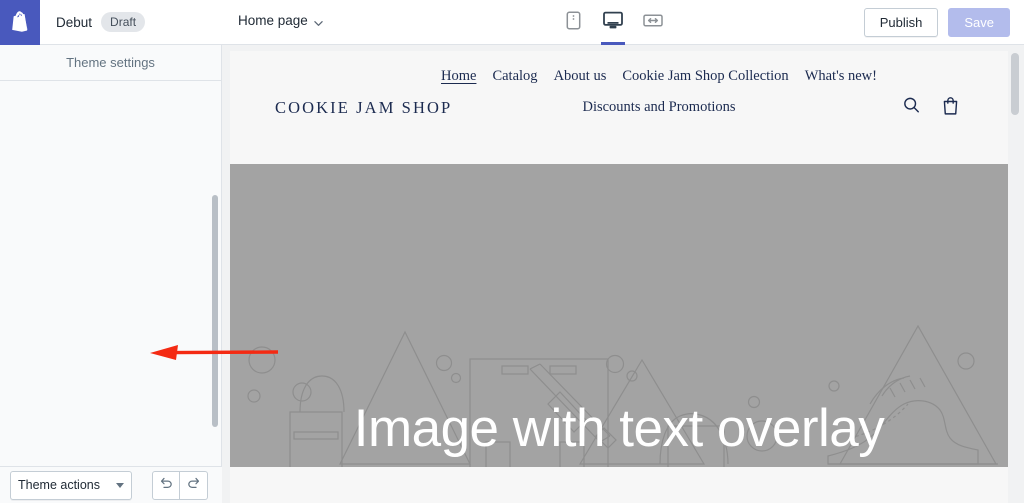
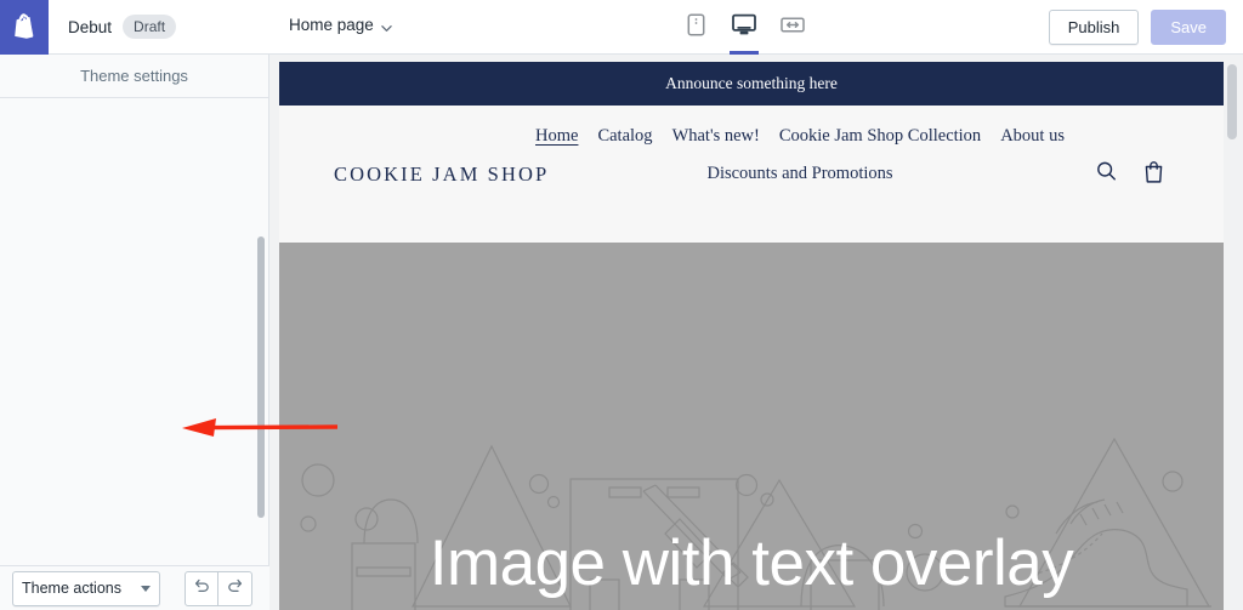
  Debut
  Draft
  Home page
  Publish
  Save
  Theme settings
  Theme actions
+ Announce something here
  COOKIE JAM SHOP
  Home
  Catalog
- About us
+ What's new!
  Cookie Jam Shop Collection
- What's new!
+ About us
  Discounts and Promotions
  Image with text overlay
